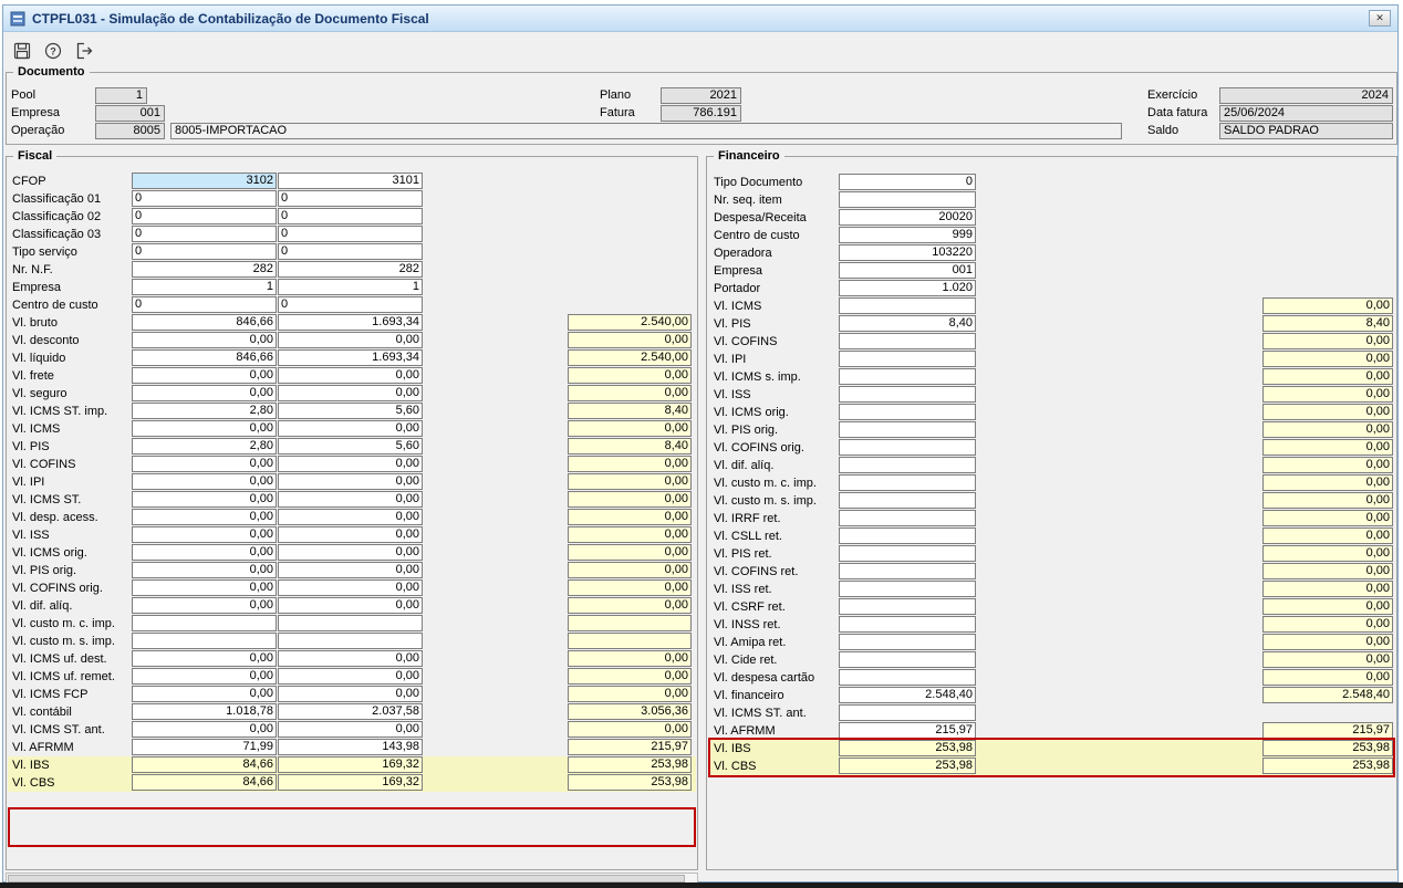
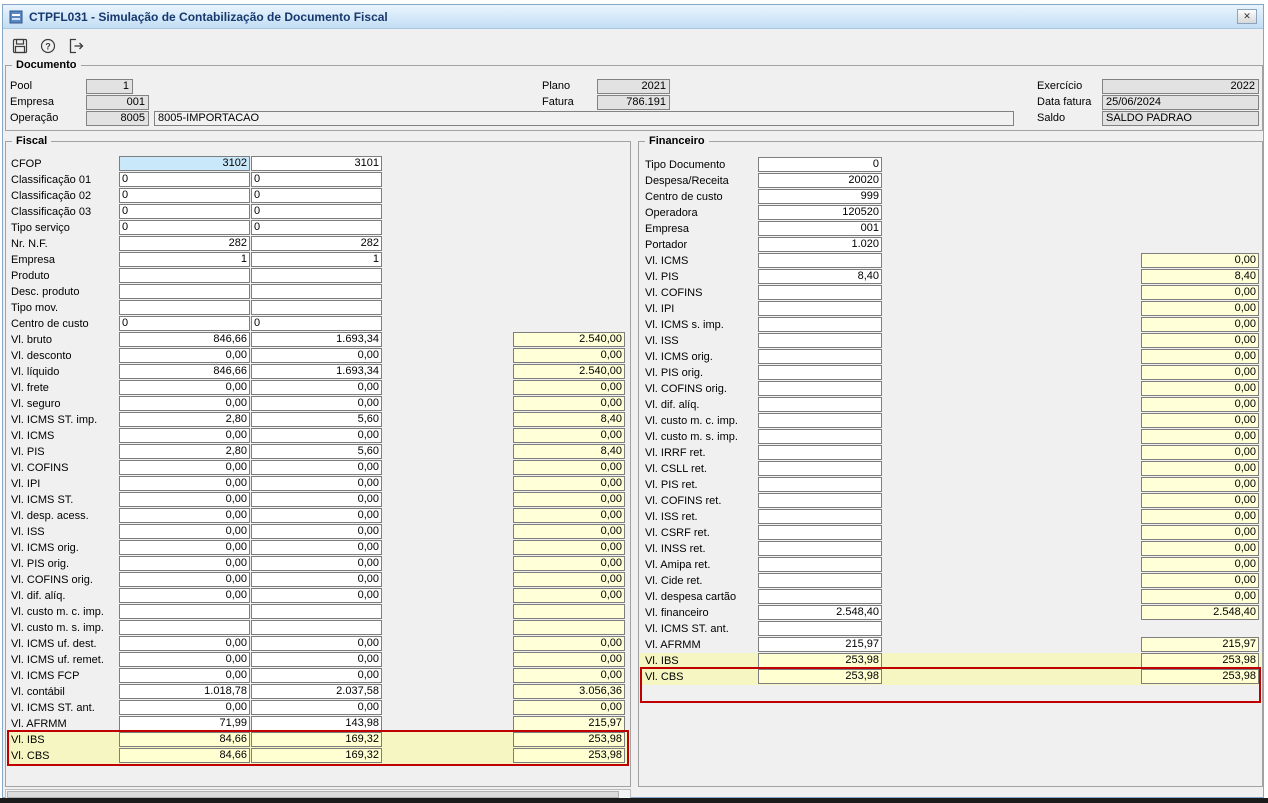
  CTPFL031 - Simulação de Contabilização de Documento Fiscal
  ✕
  ?
  Documento
  Pool
  1
  Empresa
  001
  Operação
  8005
  8005-IMPORTACAO
  Plano
  2021
  Fatura
  786.191
  Exercício
- 2024
+ 2022
  Data fatura
  25/06/2024
  Saldo
  SALDO PADRAO
  Fiscal
  CFOP
  3102
  3101
  Classificação 01
  0
  0
  Classificação 02
  0
  0
  Classificação 03
  0
  0
  Tipo serviço
  0
  0
  Nr. N.F.
  282
  282
  Empresa
  1
  1
+ Produto
+ Desc. produto
+ Tipo mov.
  Centro de custo
  0
  0
  Vl. bruto
  846,66
  1.693,34
  2.540,00
  Vl. desconto
  0,00
  0,00
  0,00
  Vl. líquido
  846,66
  1.693,34
  2.540,00
  Vl. frete
  0,00
  0,00
  0,00
  Vl. seguro
  0,00
  0,00
  0,00
  Vl. ICMS ST. imp.
  2,80
  5,60
  8,40
  Vl. ICMS
  0,00
  0,00
  0,00
  Vl. PIS
  2,80
  5,60
  8,40
  Vl. COFINS
  0,00
  0,00
  0,00
  Vl. IPI
  0,00
  0,00
  0,00
  Vl. ICMS ST.
  0,00
  0,00
  0,00
  Vl. desp. acess.
  0,00
  0,00
  0,00
  Vl. ISS
  0,00
  0,00
  0,00
  Vl. ICMS orig.
  0,00
  0,00
  0,00
  Vl. PIS orig.
  0,00
  0,00
  0,00
  Vl. COFINS orig.
  0,00
  0,00
  0,00
  Vl. dif. alíq.
  0,00
  0,00
  0,00
  Vl. custo m. c. imp.
  Vl. custo m. s. imp.
  Vl. ICMS uf. dest.
  0,00
  0,00
  0,00
  Vl. ICMS uf. remet.
  0,00
  0,00
  0,00
  Vl. ICMS FCP
  0,00
  0,00
  0,00
  Vl. contábil
  1.018,78
  2.037,58
  3.056,36
  Vl. ICMS ST. ant.
  0,00
  0,00
  0,00
  Vl. AFRMM
  71,99
  143,98
  215,97
  Vl. IBS
  84,66
  169,32
  253,98
  Vl. CBS
  84,66
  169,32
  253,98
  Financeiro
  Tipo Documento
  0
- Nr. seq. item
  Despesa/Receita
  20020
  Centro de custo
  999
  Operadora
- 103220
+ 120520
  Empresa
  001
  Portador
  1.020
  Vl. ICMS
  0,00
  Vl. PIS
  8,40
  8,40
  Vl. COFINS
  0,00
  Vl. IPI
  0,00
  Vl. ICMS s. imp.
  0,00
  Vl. ISS
  0,00
  Vl. ICMS orig.
  0,00
  Vl. PIS orig.
  0,00
  Vl. COFINS orig.
  0,00
  Vl. dif. alíq.
  0,00
  Vl. custo m. c. imp.
  0,00
  Vl. custo m. s. imp.
  0,00
  Vl. IRRF ret.
  0,00
  Vl. CSLL ret.
  0,00
  Vl. PIS ret.
  0,00
  Vl. COFINS ret.
  0,00
  Vl. ISS ret.
  0,00
  Vl. CSRF ret.
  0,00
  Vl. INSS ret.
  0,00
  Vl. Amipa ret.
  0,00
  Vl. Cide ret.
  0,00
  Vl. despesa cartão
  0,00
  Vl. financeiro
  2.548,40
  2.548,40
  Vl. ICMS ST. ant.
  Vl. AFRMM
  215,97
  215,97
  Vl. IBS
  253,98
  253,98
  Vl. CBS
  253,98
  253,98
